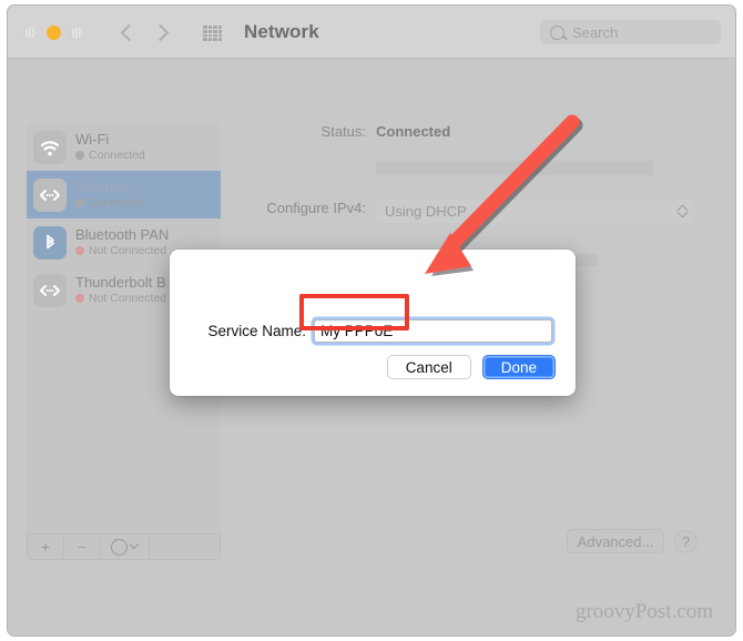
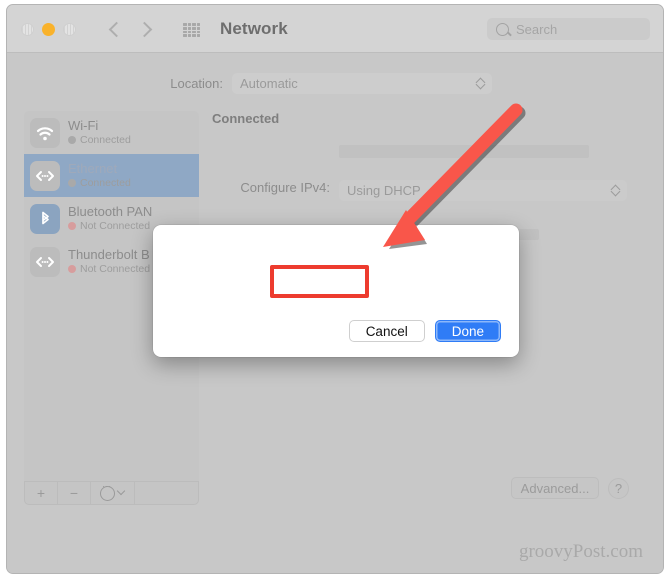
  Network
  Search
+ Location:
+ Automatic
  Wi-Fi
  Connected
  Connected
  Bluetooth PAN
  Not Connected
  Thunderbolt B
  Not Connected
  +
  −
- Status:
  Connected
  Configure IPv4:
  Using DHCP
  Advanced...
  ?
  groovyPost.com
- Service Name:
- My PPPoE
  Cancel
  Done
